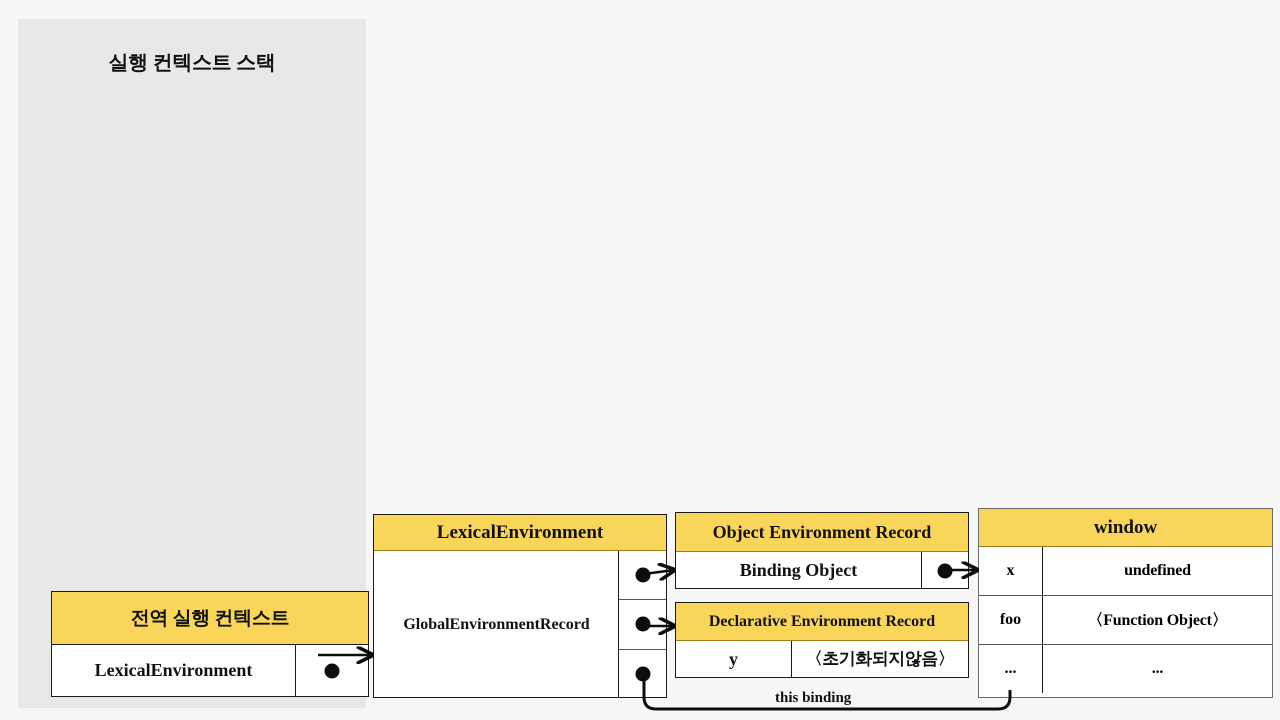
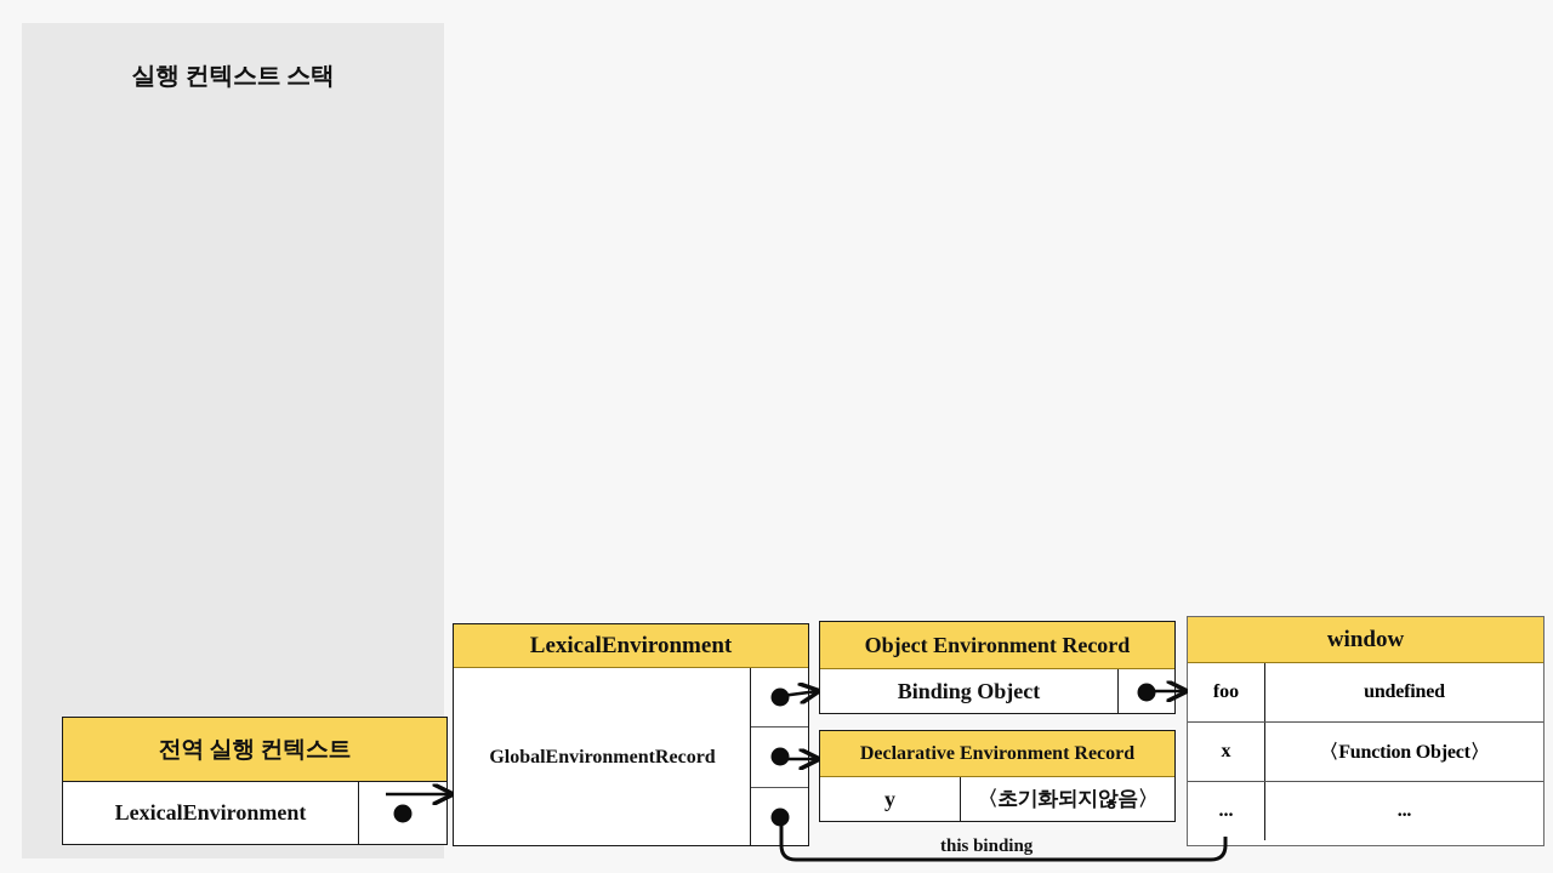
  실행 컨텍스트 스택
  전역 실행 컨텍스트
  LexicalEnvironment
  LexicalEnvironment
  GlobalEnvironmentRecord
  Object Environment Record
  Binding Object
  Declarative Environment Record
  y
  〈초기화되지않음〉
  window
- x
+ foo
  undefined
- foo
+ x
  〈Function Object〉
  ...
  ...
  this binding
